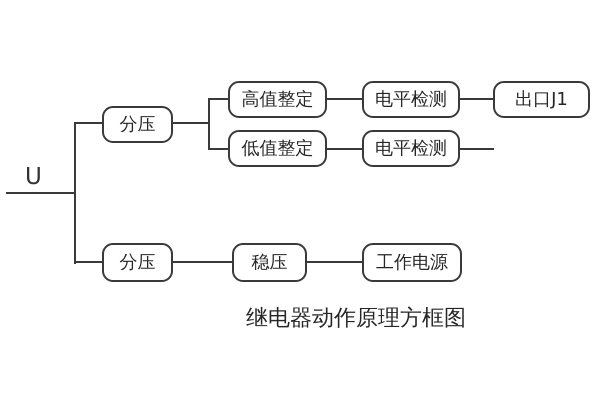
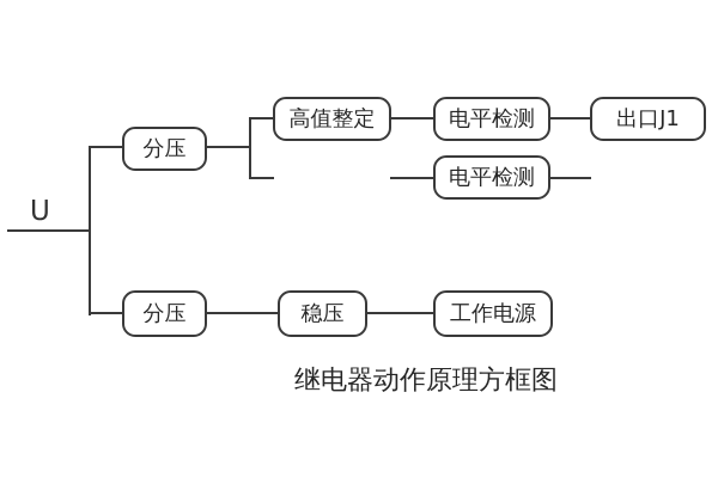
  U
  分压
  高值整定
  电平检测
  出口J1
- 低值整定
  电平检测
  分压
  稳压
  工作电源
  继电器动作原理方框图
